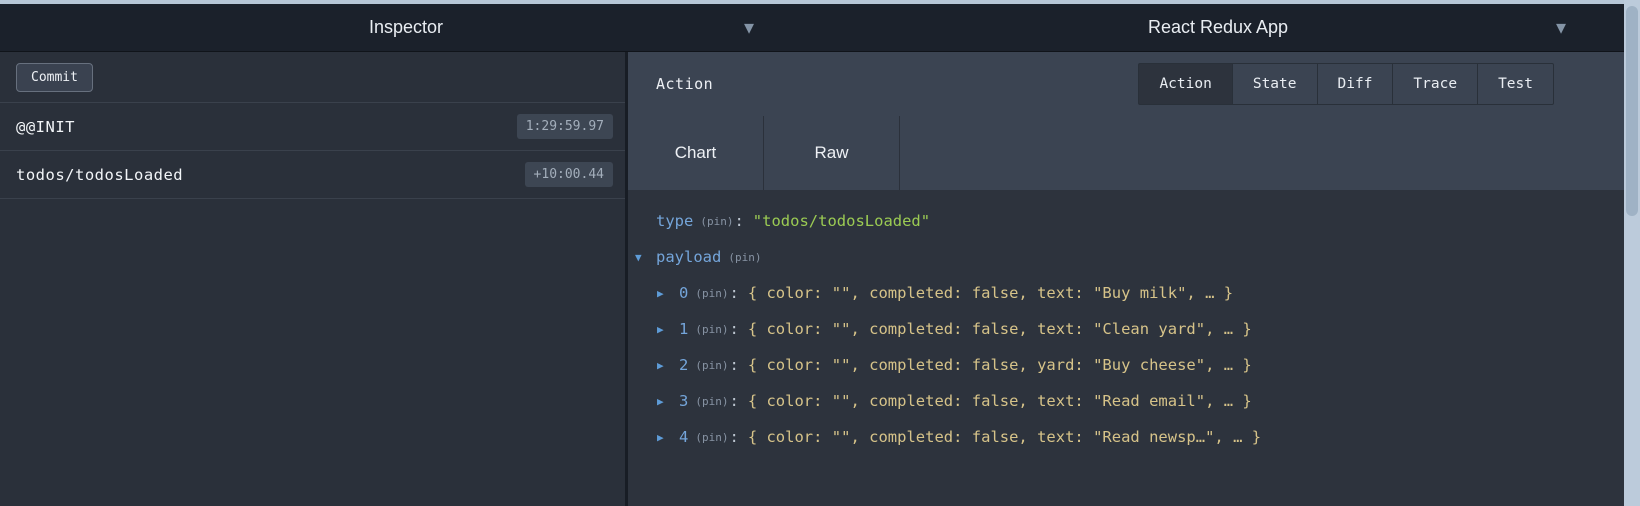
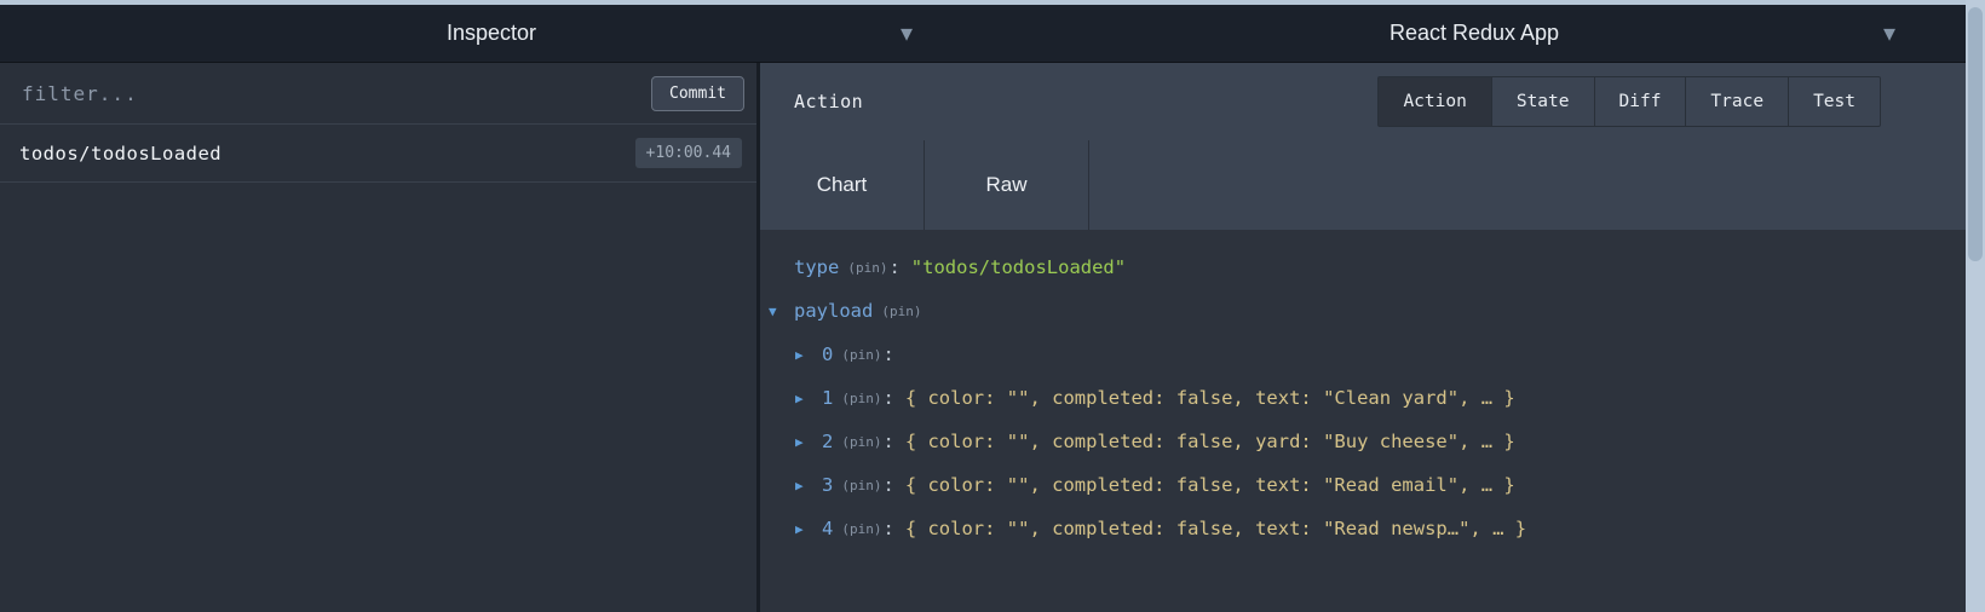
  Inspector
  ▾
  React Redux App
  ▾
+ filter...
  Commit
- @@INIT
- 1:29:59.97
  todos/todosLoaded
  +10:00.44
  Action
  Action
  State
  Diff
  Trace
  Test
  Chart
  Raw
  type
  (pin)
  :
  "todos/todosLoaded"
  ▼
  payload
  (pin)
  ▶
  0
  (pin)
  :
- { color: "", completed: false, text: "Buy milk", … }
  ▶
  1
  (pin)
  :
  { color: "", completed: false, text: "Clean yard", … }
  ▶
  2
  (pin)
  :
  { color: "", completed: false, yard: "Buy cheese", … }
  ▶
  3
  (pin)
  :
  { color: "", completed: false, text: "Read email", … }
  ▶
  4
  (pin)
  :
  { color: "", completed: false, text: "Read newsp…", … }
